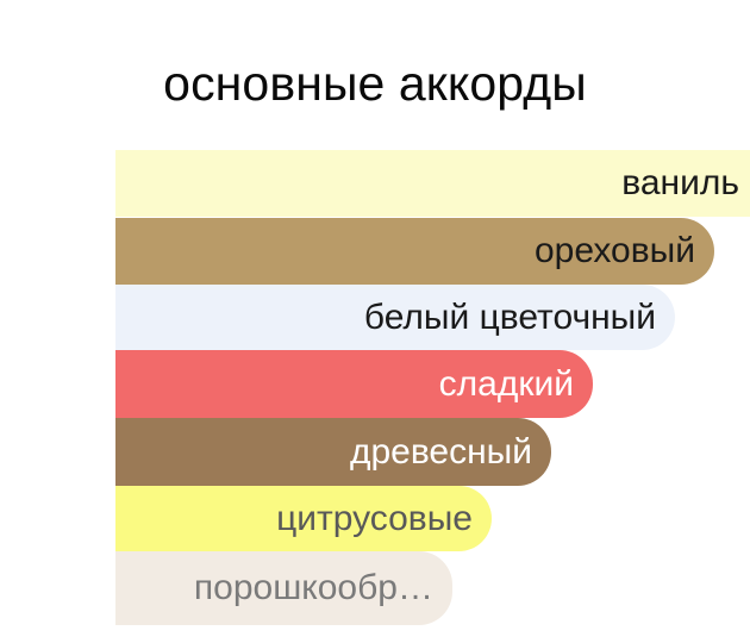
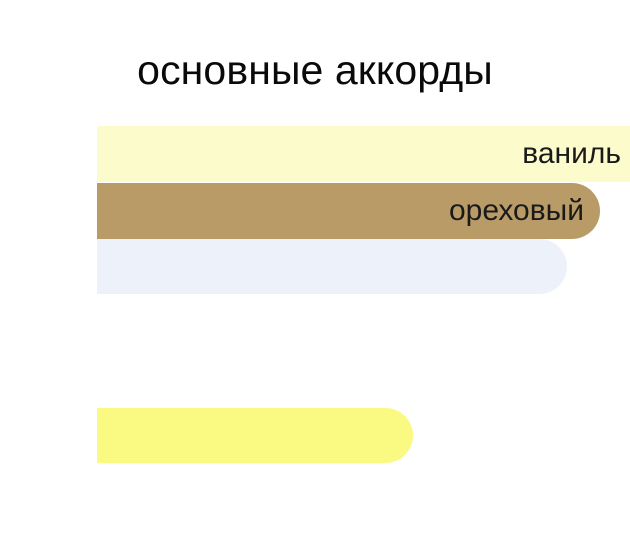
  основные аккорды
  ваниль
  ореховый
- белый цветочный
- сладкий
- древесный
- цитрусовые
- порошкообр…
